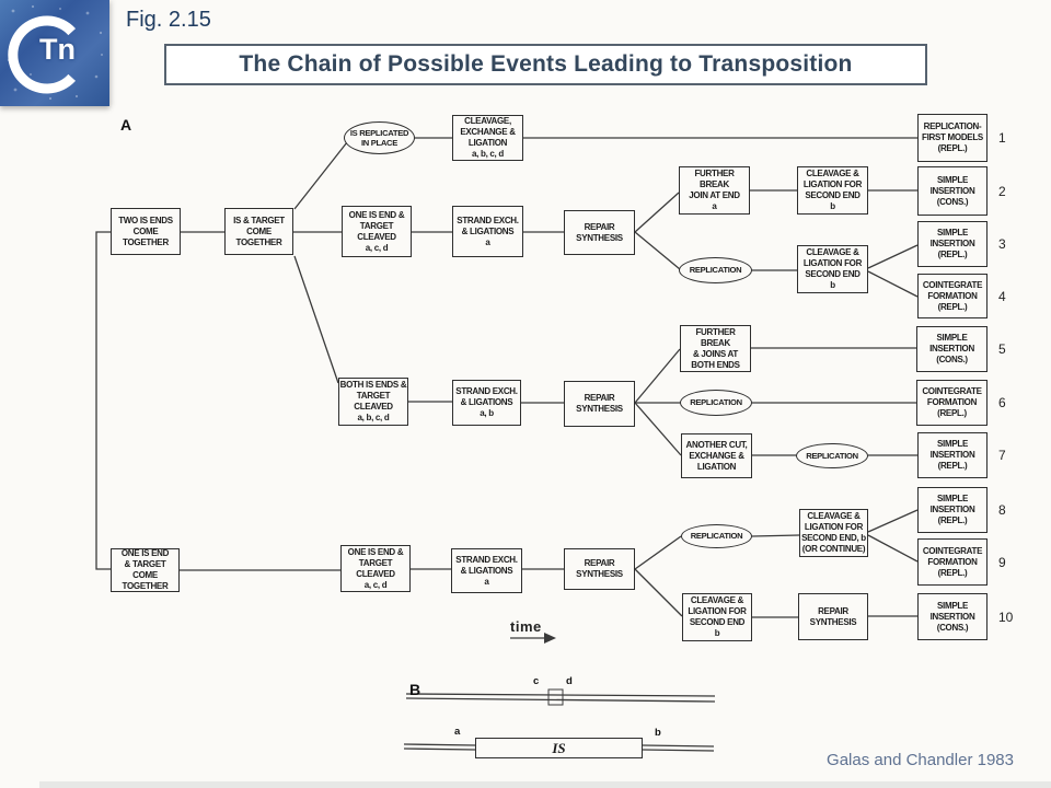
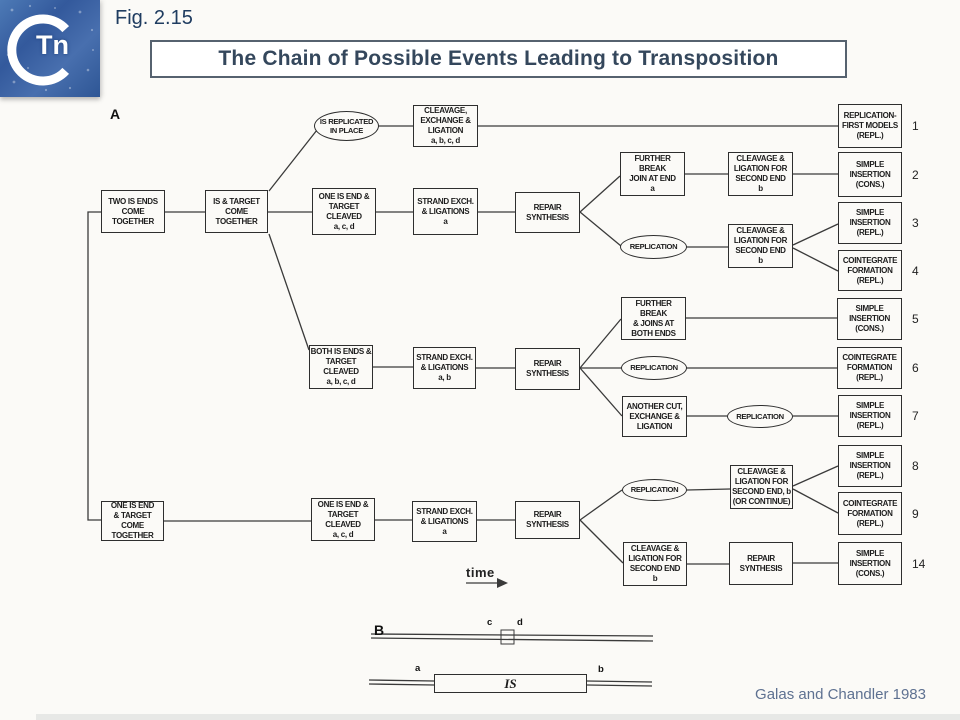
  Tn
  Fig. 2.15
  The Chain of Possible Events Leading to Transposition
  TWO IS ENDS
  COME TOGETHER
  IS & TARGET
  COME TOGETHER
  IS REPLICATED
  IN PLACE
  CLEAVAGE,
  EXCHANGE &
  LIGATION
  a, b, c, d
  REPLICATION-
  FIRST MODELS
  (REPL.)
  1
  ONE IS END &
  TARGET CLEAVED
  a, c, d
  STRAND EXCH.
  & LIGATIONS
  a
  REPAIR
  SYNTHESIS
  FURTHER BREAK
  JOIN AT END
  a
  CLEAVAGE &
  LIGATION FOR
  SECOND END
  b
  SIMPLE
  INSERTION
  (CONS.)
  2
  REPLICATION
  CLEAVAGE &
  LIGATION FOR
  SECOND END
  b
  SIMPLE
  INSERTION
  (REPL.)
  3
  COINTEGRATE
  FORMATION
  (REPL.)
  4
  BOTH IS ENDS &
  TARGET CLEAVED
  a, b, c, d
  STRAND EXCH.
  & LIGATIONS
  a, b
  REPAIR
  SYNTHESIS
  FURTHER BREAK
  & JOINS AT
  BOTH ENDS
  SIMPLE
  INSERTION
  (CONS.)
  5
  REPLICATION
  COINTEGRATE
  FORMATION
  (REPL.)
  6
  ANOTHER CUT,
  EXCHANGE &
  LIGATION
  REPLICATION
  SIMPLE
  INSERTION
  (REPL.)
  7
  ONE IS END
  & TARGET
  COME TOGETHER
  ONE IS END &
  TARGET CLEAVED
  a, c, d
  STRAND EXCH.
  & LIGATIONS
  a
  REPAIR
  SYNTHESIS
  REPLICATION
  CLEAVAGE &
  LIGATION FOR
  SECOND END, b
  (OR CONTINUE)
  SIMPLE
  INSERTION
  (REPL.)
  8
  COINTEGRATE
  FORMATION
  (REPL.)
  9
  CLEAVAGE &
  LIGATION FOR
  SECOND END
  b
  REPAIR
  SYNTHESIS
  SIMPLE
  INSERTION
  (CONS.)
- 10
+ 14
  A
  time
  B
  c
  d
  a
  b
  IS
  Galas and Chandler 1983
